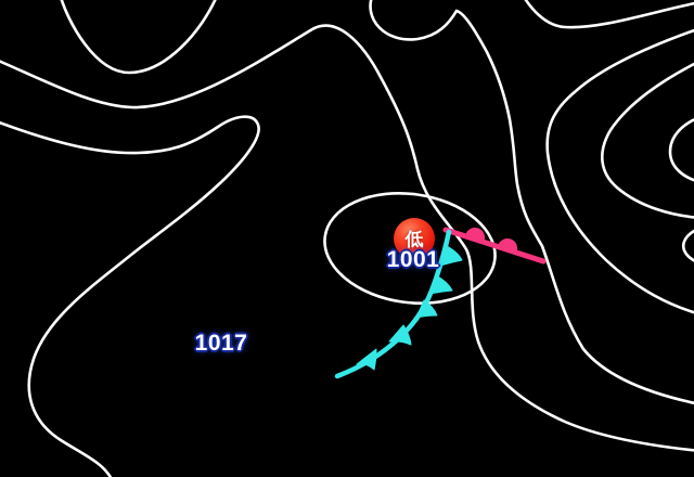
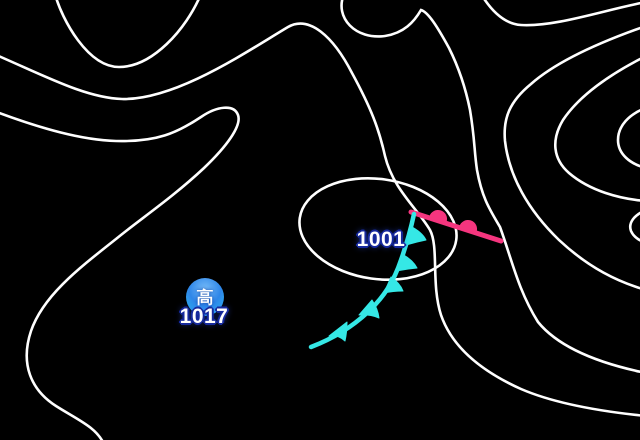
- 低
  1001
+ 高
  1017
